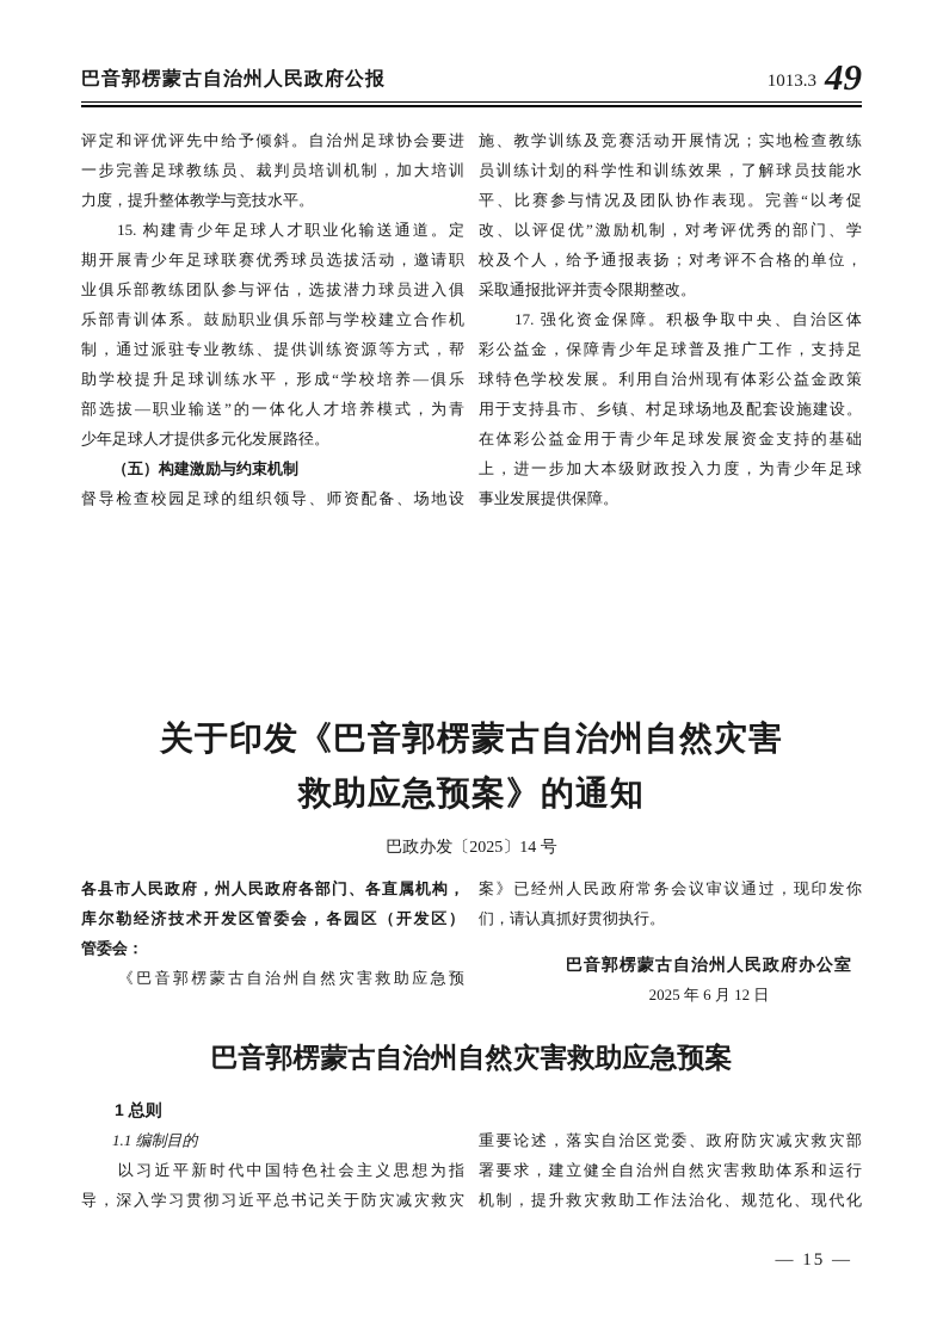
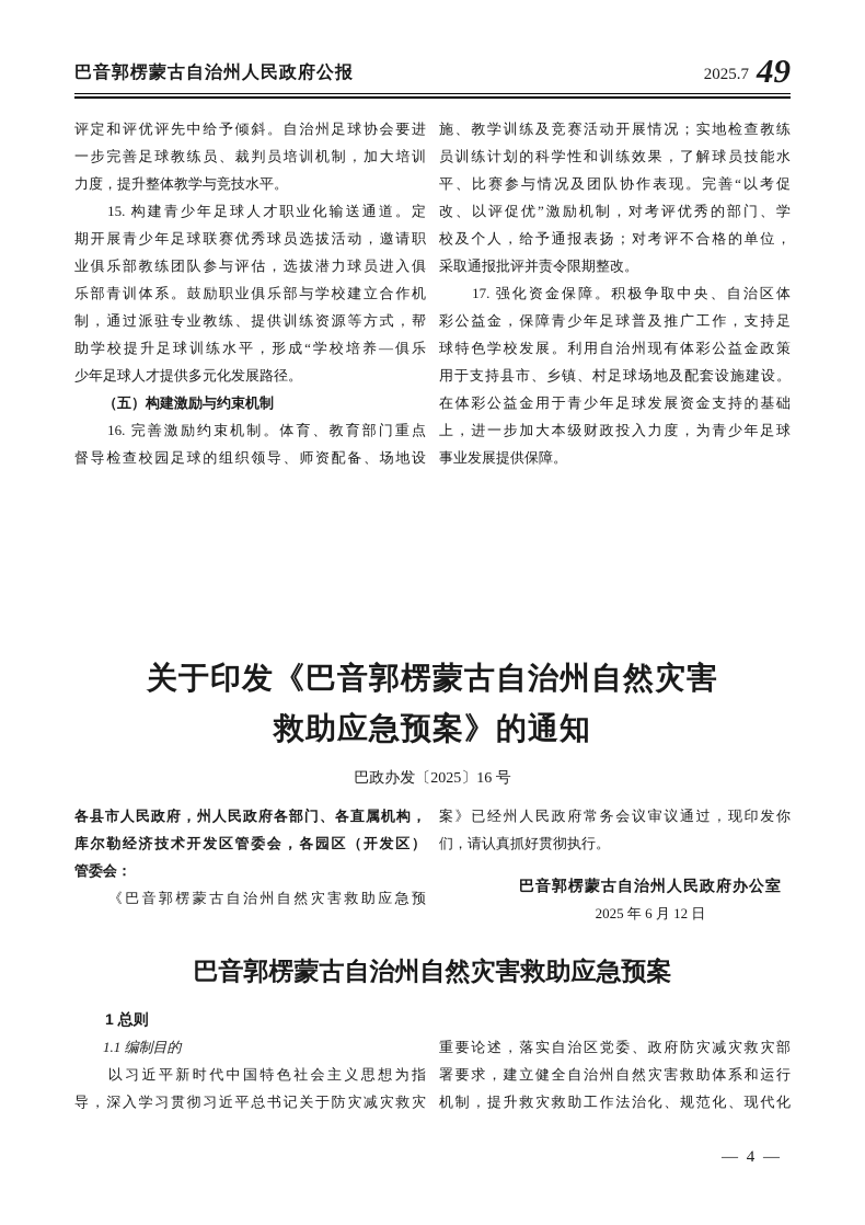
  巴音郭楞蒙古自治州人民政府公报
- 1013.3
+ 2025.7
  49
  评定和评优评先中给予倾斜。自治州足球协会要进
  一步完善足球教练员、裁判员培训机制，加大培训
  力度，提升整体教学与竞技水平。
  15. 构建青少年足球人才职业化输送通道。定
  期开展青少年足球联赛优秀球员选拔活动，邀请职
  业俱乐部教练团队参与评估，选拔潜力球员进入俱
  乐部青训体系。鼓励职业俱乐部与学校建立合作机
  制，通过派驻专业教练、提供训练资源等方式，帮
  助学校提升足球训练水平，形成“学校培养—俱乐
- 部选拔—职业输送”的一体化人才培养模式，为青
  少年足球人才提供多元化发展路径。
  （五）构建激励与约束机制
+ 16. 完善激励约束机制。体育、教育部门重点
  督导检查校园足球的组织领导、师资配备、场地设
  施、教学训练及竞赛活动开展情况；实地检查教练
  员训练计划的科学性和训练效果，了解球员技能水
  平、比赛参与情况及团队协作表现。完善“以考促
  改、以评促优”激励机制，对考评优秀的部门、学
  校及个人，给予通报表扬；对考评不合格的单位，
  采取通报批评并责令限期整改。
  17. 强化资金保障。积极争取中央、自治区体
  彩公益金，保障青少年足球普及推广工作，支持足
  球特色学校发展。利用自治州现有体彩公益金政策
  用于支持县市、乡镇、村足球场地及配套设施建设。
  在体彩公益金用于青少年足球发展资金支持的基础
  上，进一步加大本级财政投入力度，为青少年足球
  事业发展提供保障。
  关于印发《巴音郭楞蒙古自治州自然灾害
  救助应急预案》的通知
- 巴政办发〔2025〕14 号
+ 巴政办发〔2025〕16 号
  各县市人民政府，州人民政府各部门、各直属机构，
  库尔勒经济技术开发区管委会，各园区（开发区）
  管委会：
  《巴音郭楞蒙古自治州自然灾害救助应急预
  案》已经州人民政府常务会议审议通过，现印发你
  们，请认真抓好贯彻执行。
  巴音郭楞蒙古自治州人民政府办公室
  2025 年 6 月 12 日
  巴音郭楞蒙古自治州自然灾害救助应急预案
  1 总则
  1.1 编制目的
  以习近平新时代中国特色社会主义思想为指
  导，深入学习贯彻习近平总书记关于防灾减灾救灾
  重要论述，落实自治区党委、政府防灾减灾救灾部
  署要求，建立健全自治州自然灾害救助体系和运行
  机制，提升救灾救助工作法治化、规范化、现代化
- — 15 —
+ — 4 —
